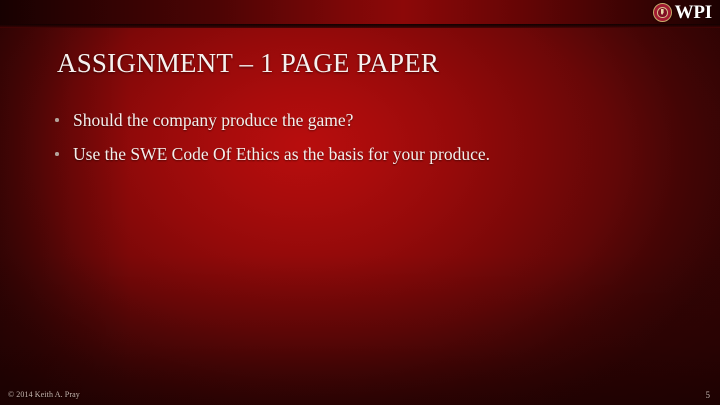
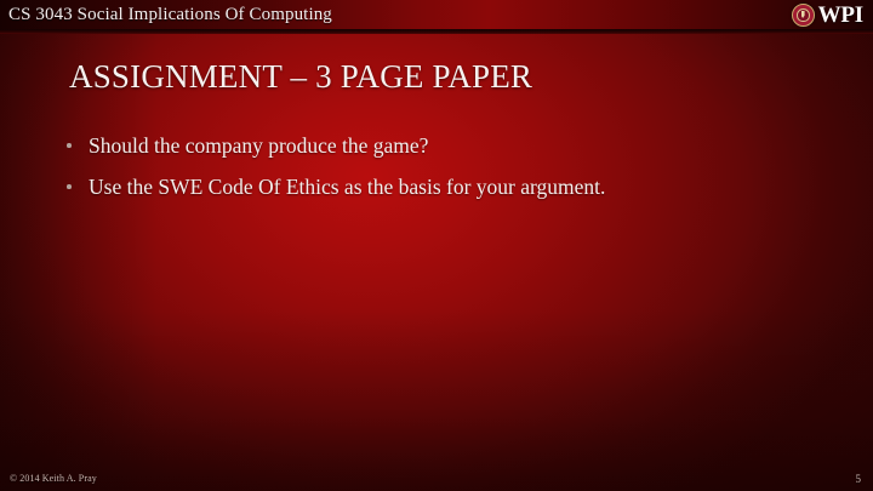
+ CS 3043 Social Implications Of Computing
  WPI
- ASSIGNMENT – 1 PAGE PAPER
+ ASSIGNMENT – 3 PAGE PAPER
  Should the company produce the game?
- Use the SWE Code Of Ethics as the basis for your produce.
+ Use the SWE Code Of Ethics as the basis for your argument.
  © 2014 Keith A. Pray
  5
